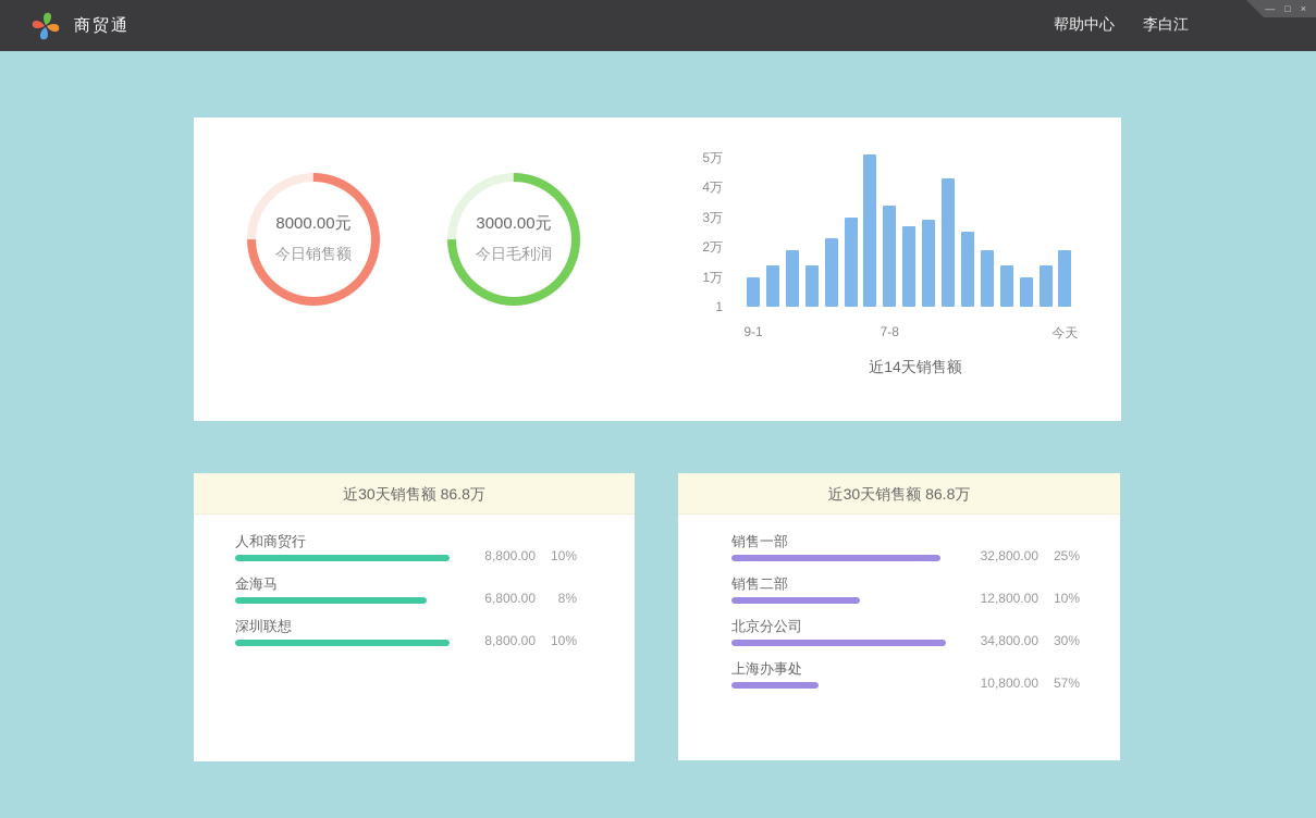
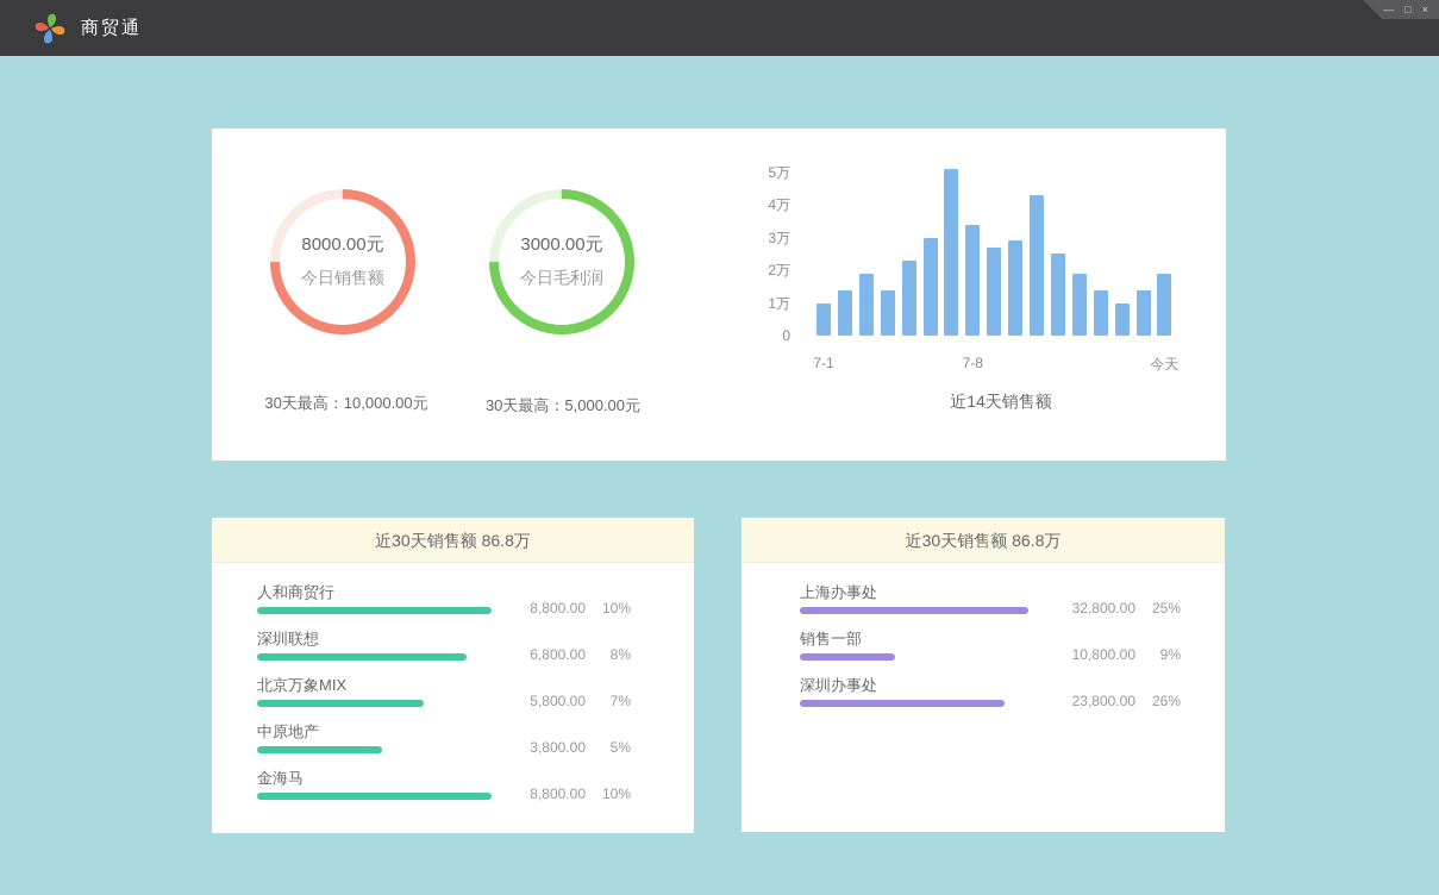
  商贸通
- 帮助中心
- 李白江
  —
  □
  ×
  8000.00元
  今日销售额
+ 30天最高：10,000.00元
  3000.00元
  今日毛利润
+ 30天最高：5,000.00元
- 1
+ 0
  1万
  2万
  3万
  4万
  5万
- 9-1
+ 7-1
  7-8
  今天
  近14天销售额
  近30天销售额 86.8万
  人和商贸行
  8,800.00 10%
- 金海马
+ 深圳联想
  6,800.00 8%
+ 北京万象MIX
+ 5,800.00 7%
+ 中原地产
+ 3,800.00 5%
- 深圳联想
+ 金海马
  8,800.00 10%
  近30天销售额 86.8万
- 销售一部
+ 上海办事处
  32,800.00 25%
- 销售二部
- 12,800.00 10%
- 北京分公司
- 34,800.00 30%
- 上海办事处
+ 销售一部
- 10,800.00 57%
+ 10,800.00 9%
+ 深圳办事处
+ 23,800.00 26%
